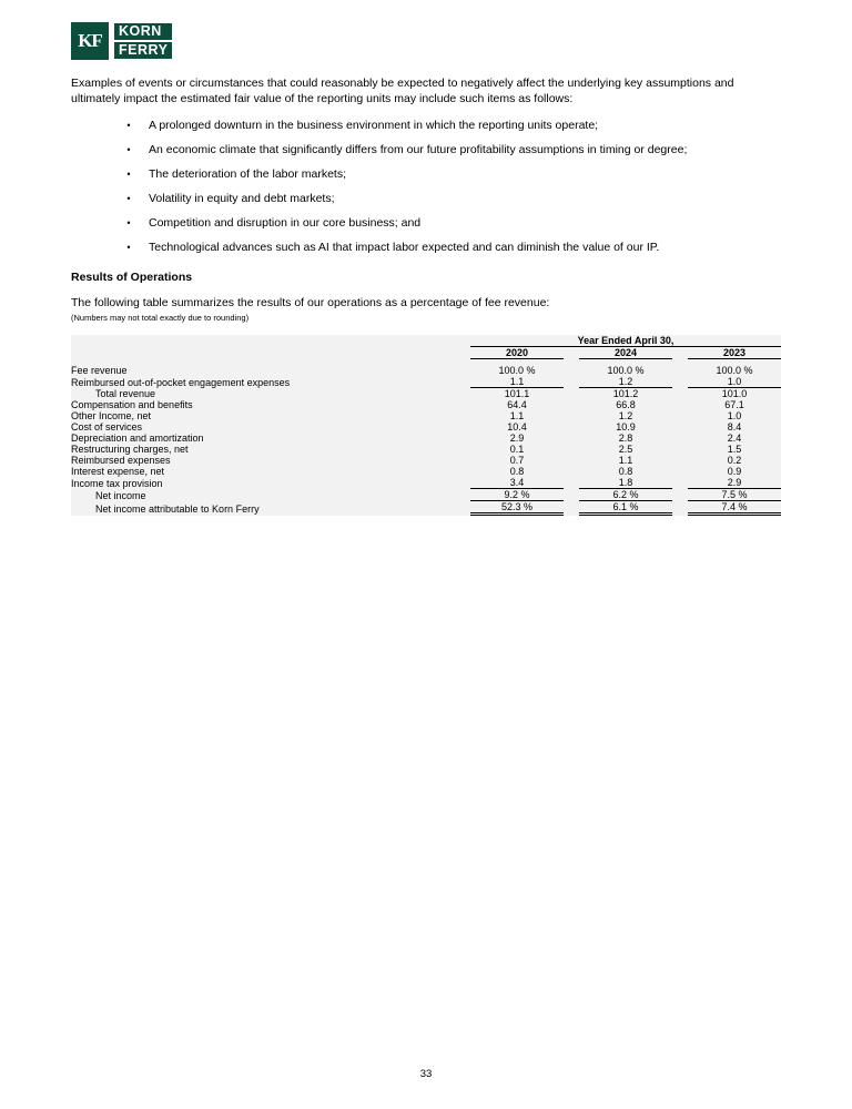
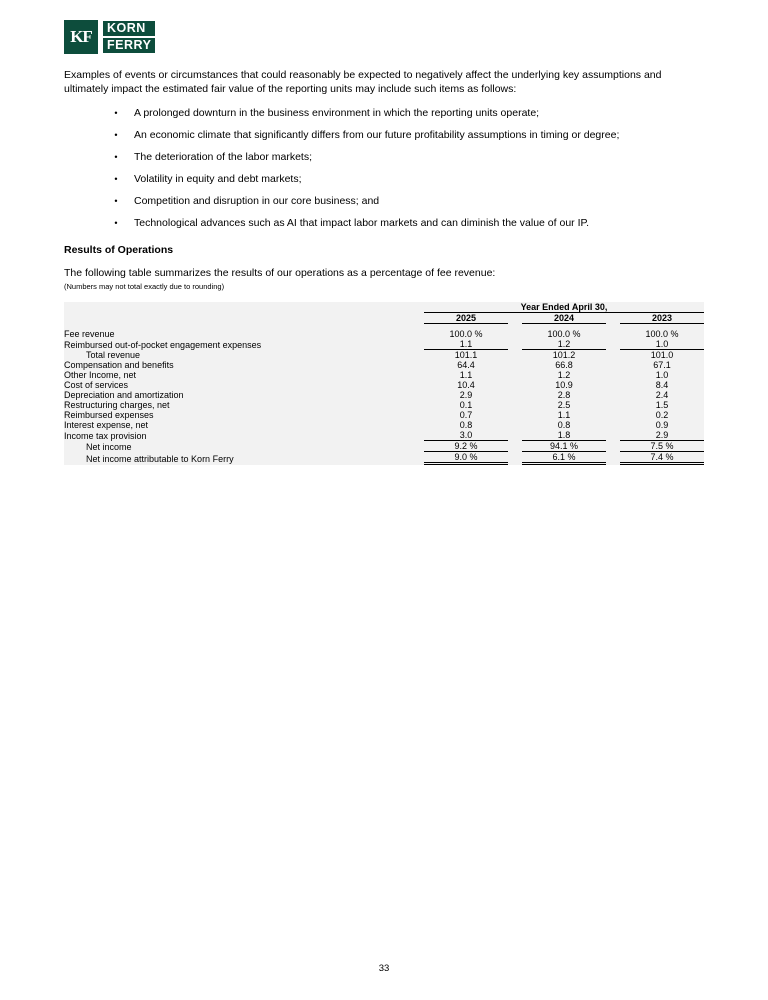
  KF
  KORN
  FERRY
  Examples of events or circumstances that could reasonably be expected to negatively affect the underlying key assumptions and ultimately impact the estimated fair value of the reporting units may include such items as follows:
  •
  A prolonged downturn in the business environment in which the reporting units operate;
  •
  An economic climate that significantly differs from our future profitability assumptions in timing or degree;
  •
  The deterioration of the labor markets;
  •
  Volatility in equity and debt markets;
  •
  Competition and disruption in our core business; and
  •
- Technological advances such as AI that impact labor expected and can diminish the value of our IP.
+ Technological advances such as AI that impact labor markets and can diminish the value of our IP.
  Results of Operations
  The following table summarizes the results of our operations as a percentage of fee revenue:
  (Numbers may not total exactly due to rounding)
  		Year Ended April 30,
- 		2020		2024		2023
+ 		2025		2024		2023
  Fee revenue		100.0 %		100.0 %		100.0 %
  Reimbursed out-of-pocket engagement expenses		1.1		1.2		1.0
  Total revenue		101.1		101.2		101.0
  Compensation and benefits		64.4		66.8		67.1
  Other Income, net		1.1		1.2		1.0
  Cost of services		10.4		10.9		8.4
  Depreciation and amortization		2.9		2.8		2.4
  Restructuring charges, net		0.1		2.5		1.5
  Reimbursed expenses		0.7		1.1		0.2
  Interest expense, net		0.8		0.8		0.9
- Income tax provision		3.4		1.8		2.9
+ Income tax provision		3.0		1.8		2.9
- Net income		9.2 %		6.2 %		7.5 %
+ Net income		9.2 %		94.1 %		7.5 %
- Net income attributable to Korn Ferry		52.3 %		6.1 %		7.4 %
+ Net income attributable to Korn Ferry		9.0 %		6.1 %		7.4 %
  33
